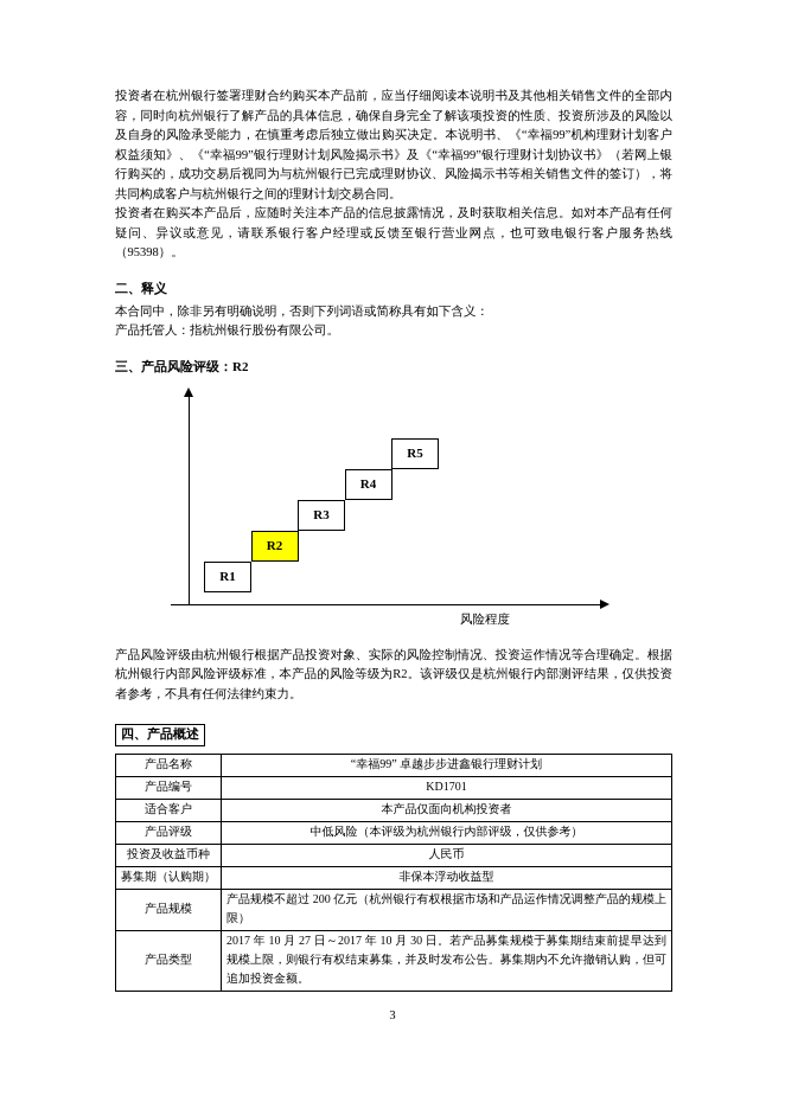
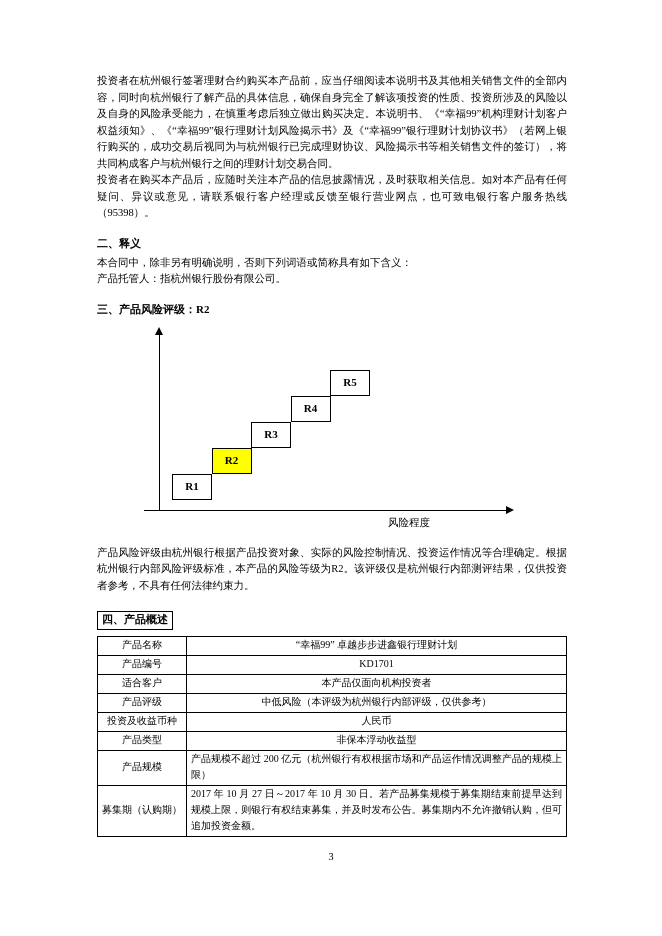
  投资者在杭州银行签署理财合约购买本产品前，应当仔细阅读本说明书及其他相关销售文件的全部内容，同时向杭州银行了解产品的具体信息，确保自身完全了解该项投资的性质、投资所涉及的风险以及自身的风险承受能力，在慎重考虑后独立做出购买决定。本说明书、《“幸福99”机构理财计划客户权益须知》、《“幸福99”银行理财计划风险揭示书》及《“幸福99”银行理财计划协议书》（若网上银行购买的，成功交易后视同为与杭州银行已完成理财协议、风险揭示书等相关销售文件的签订），将共同构成客户与杭州银行之间的理财计划交易合同。
  投资者在购买本产品后，应随时关注本产品的信息披露情况，及时获取相关信息。如对本产品有任何疑问、异议或意见，请联系银行客户经理或反馈至银行营业网点，也可致电银行客户服务热线（95398）。
  二、释义
  本合同中，除非另有明确说明，否则下列词语或简称具有如下含义：
  产品托管人：指杭州银行股份有限公司。
  三、产品风险评级：R2
  风险程度
  R1
  R2
  R3
  R4
  R5
  产品风险评级由杭州银行根据产品投资对象、实际的风险控制情况、投资运作情况等合理确定。根据杭州银行内部风险评级标准，本产品的风险等级为R2。该评级仅是杭州银行内部测评结果，仅供投资者参考，不具有任何法律约束力。
  四、产品概述
  产品名称	“幸福99” 卓越步步进鑫银行理财计划
  产品编号	KD1701
  适合客户	本产品仅面向机构投资者
  产品评级	中低风险（本评级为杭州银行内部评级，仅供参考）
  投资及收益币种	人民币
- 募集期（认购期）	非保本浮动收益型
+ 产品类型	非保本浮动收益型
  产品规模	产品规模不超过 200 亿元（杭州银行有权根据市场和产品运作情况调整产品的规模上限）
- 产品类型	2017 年 10 月 27 日～2017 年 10 月 30 日。若产品募集规模于募集期结束前提早达到规模上限，则银行有权结束募集，并及时发布公告。募集期内不允许撤销认购，但可追加投资金额。
+ 募集期（认购期）	2017 年 10 月 27 日～2017 年 10 月 30 日。若产品募集规模于募集期结束前提早达到规模上限，则银行有权结束募集，并及时发布公告。募集期内不允许撤销认购，但可追加投资金额。
  3
